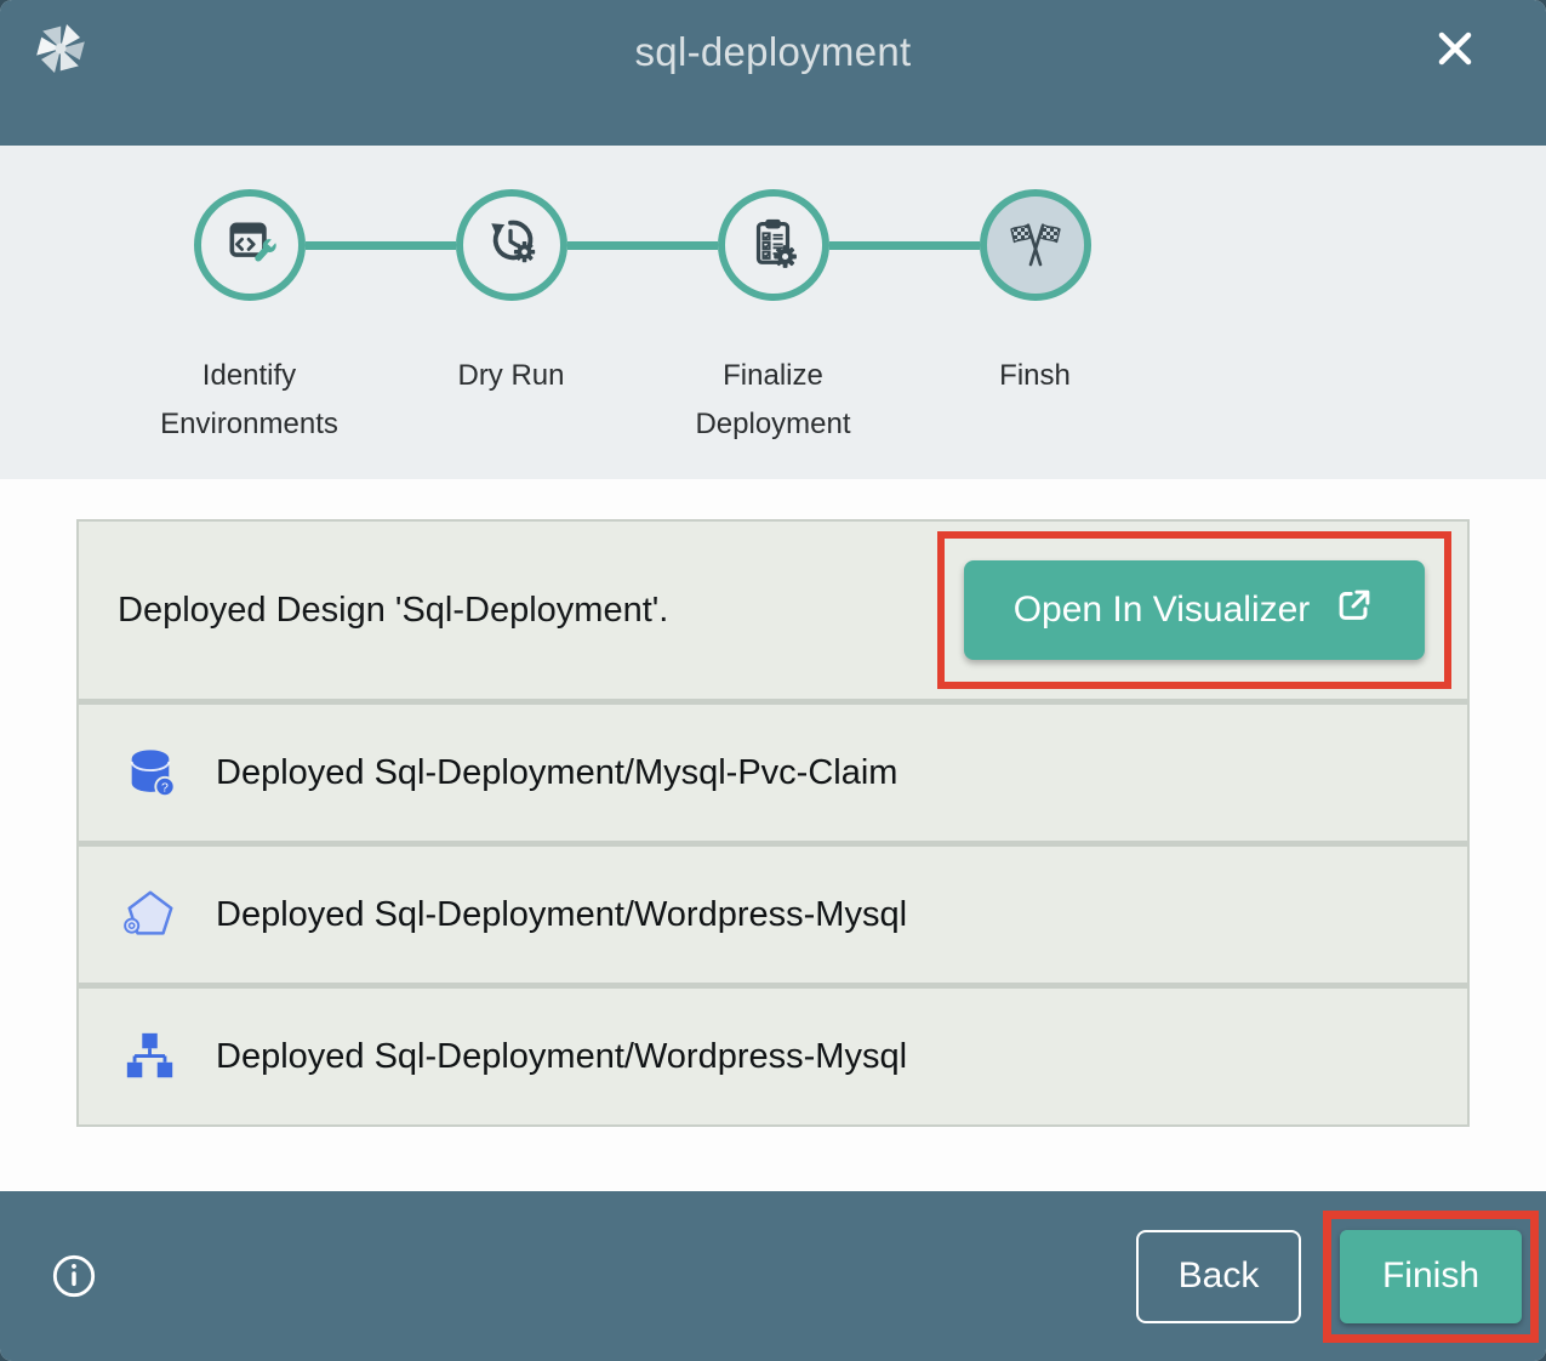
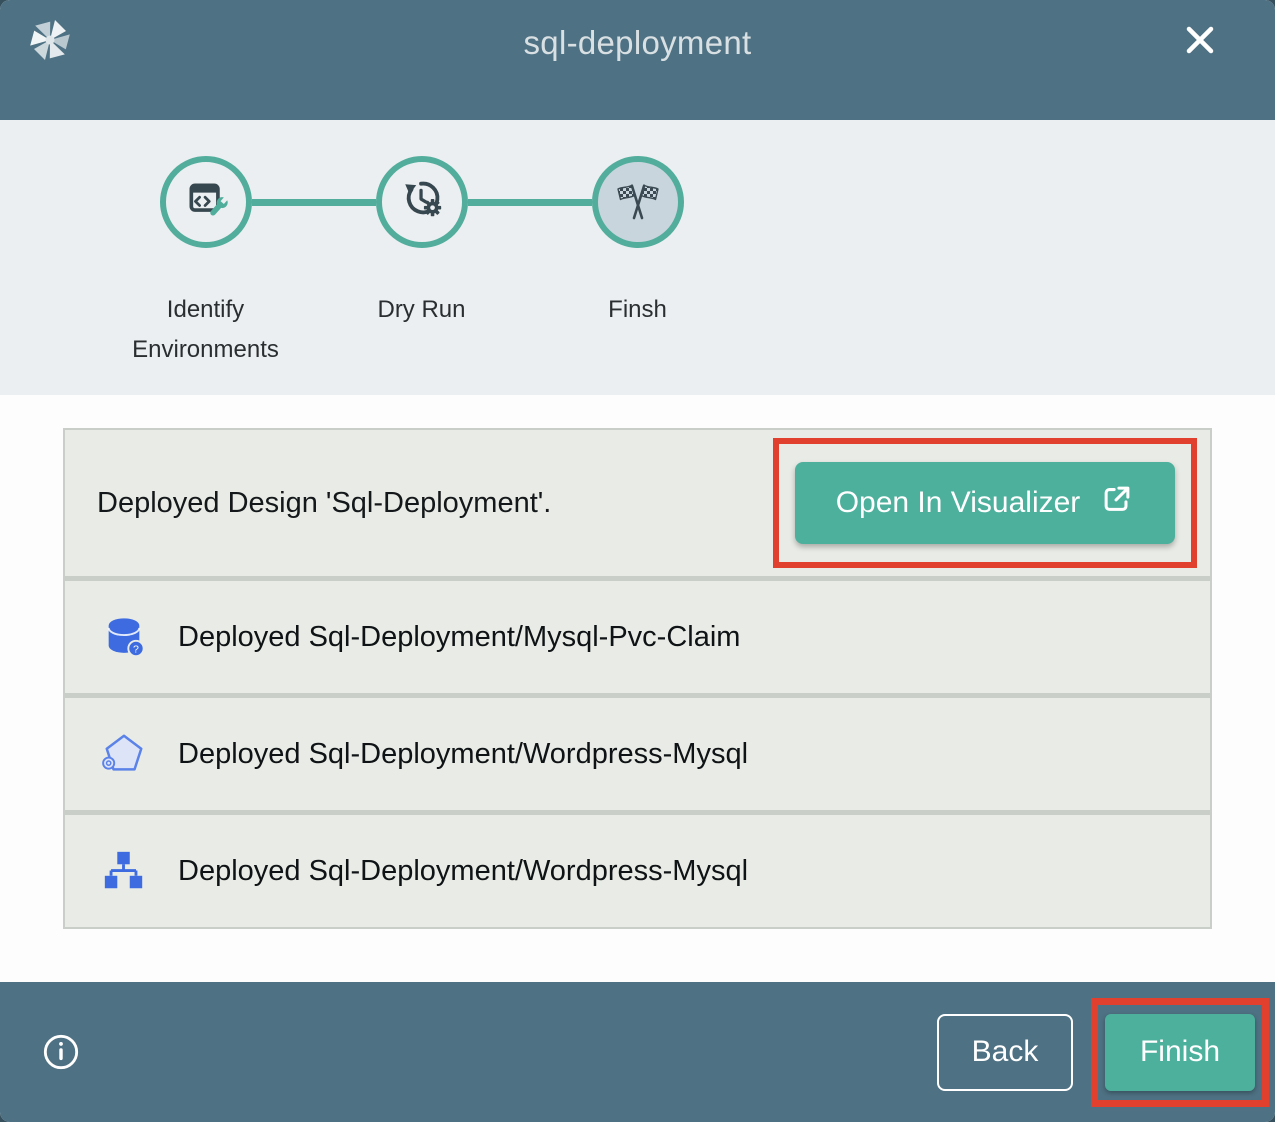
  sql-deployment
  Identify Environments
  Dry Run
- Finalize Deployment
  Finsh
  Deployed Design 'Sql-Deployment'.
  Open In Visualizer
  ?
  Deployed Sql-Deployment/Mysql-Pvc-Claim
  Deployed Sql-Deployment/Wordpress-Mysql
  Deployed Sql-Deployment/Wordpress-Mysql
  Back
  Finish
